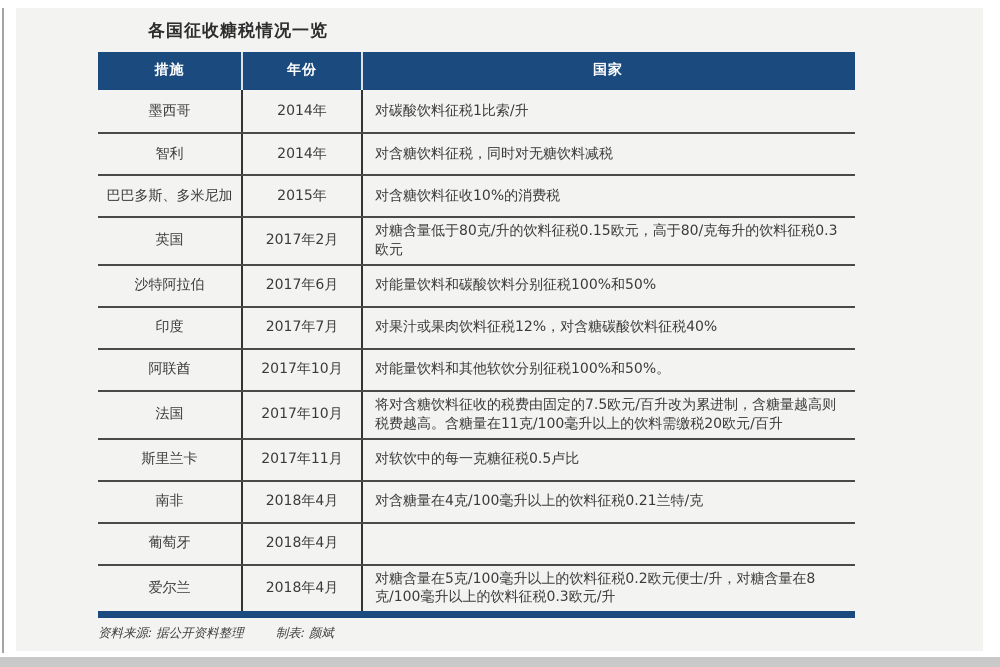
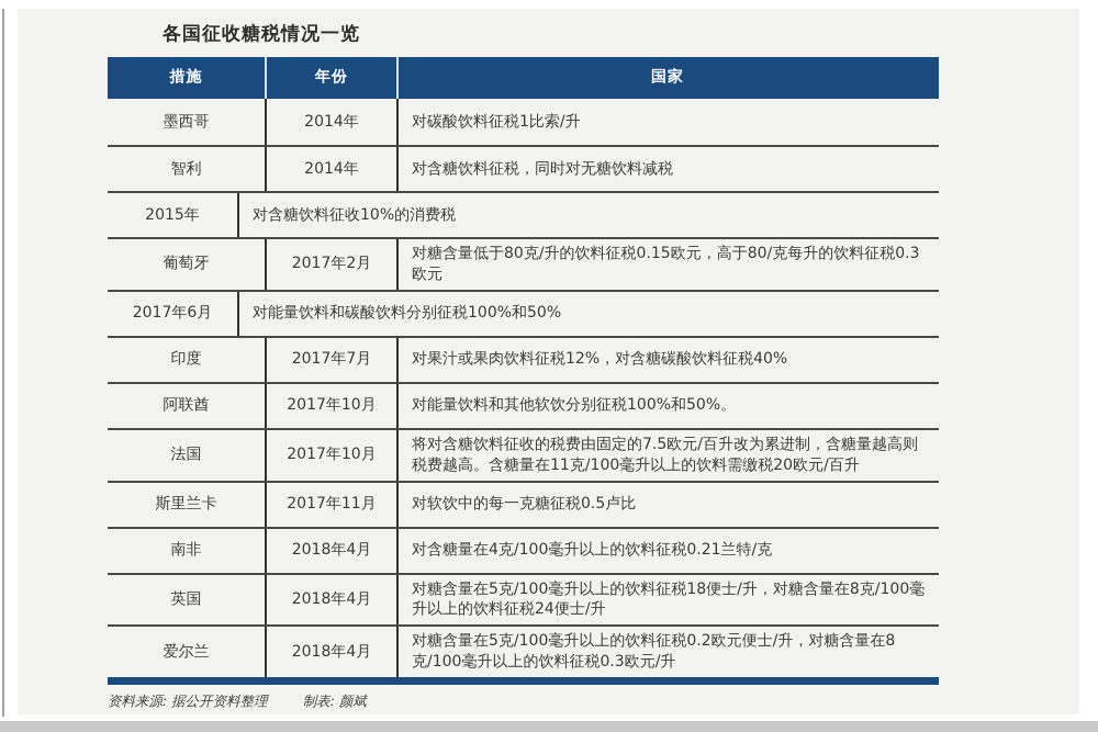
  各国征收糖税情况一览
  措施
  年份
  国家
  墨西哥
  2014年
  对碳酸饮料征税1比索/升
  智利
  2014年
  对含糖饮料征税，同时对无糖饮料减税
- 巴巴多斯、多米尼加
  2015年
  对含糖饮料征收10%的消费税
- 英国
+ 葡萄牙
  2017年2月
  对糖含量低于80克/升的饮料征税0.15欧元，高于80/克每升的饮料征税0.3欧元
- 沙特阿拉伯
  2017年6月
  对能量饮料和碳酸饮料分别征税100%和50%
  印度
  2017年7月
  对果汁或果肉饮料征税12%，对含糖碳酸饮料征税40%
  阿联酋
  2017年10月
  对能量饮料和其他软饮分别征税100%和50%。
  法国
  2017年10月
  将对含糖饮料征收的税费由固定的7.5欧元/百升改为累进制，含糖量越高则税费越高。含糖量在11克/100毫升以上的饮料需缴税20欧元/百升
  斯里兰卡
  2017年11月
  对软饮中的每一克糖征税0.5卢比
  南非
  2018年4月
  对含糖量在4克/100毫升以上的饮料征税0.21兰特/克
- 葡萄牙
+ 英国
  2018年4月
+ 对糖含量在5克/100毫升以上的饮料征税18便士/升，对糖含量在8克/100毫升以上的饮料征税24便士/升
  爱尔兰
  2018年4月
  对糖含量在5克/100毫升以上的饮料征税0.2欧元便士/升，对糖含量在8克/100毫升以上的饮料征税0.3欧元/升
  资料来源: 据公开资料整理
  制表: 颜斌
